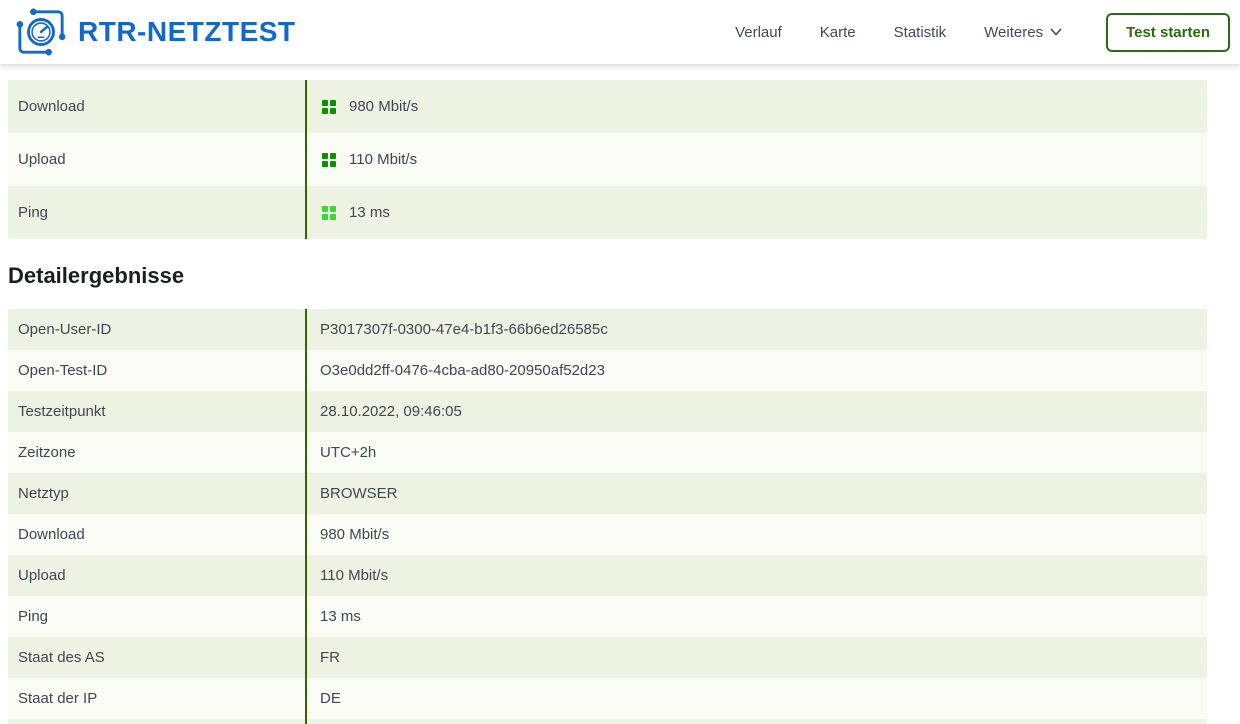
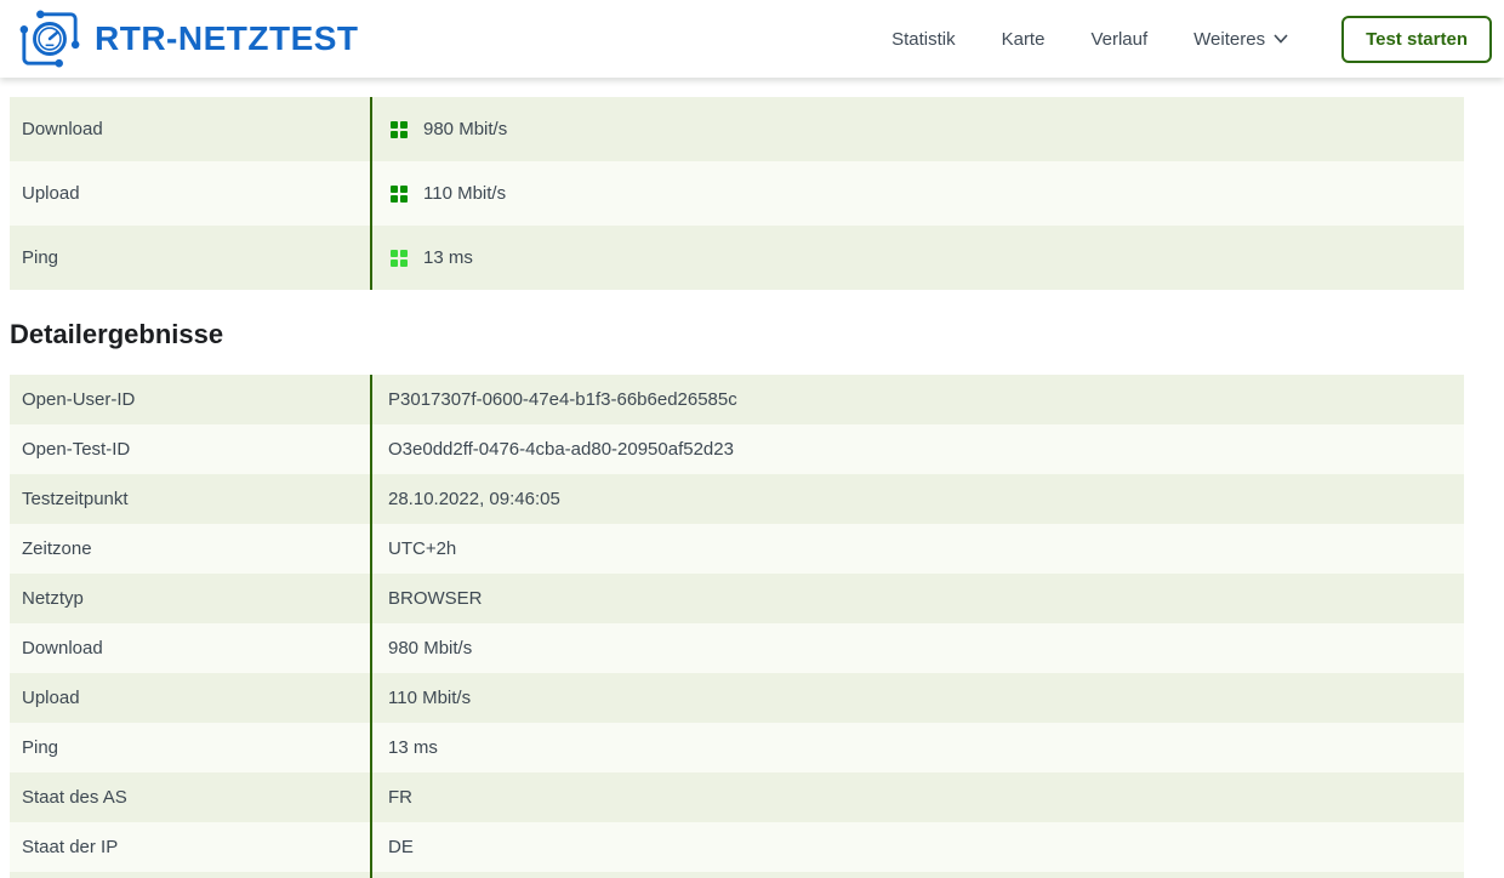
  RTR-NETZTEST
- Verlauf
+ Statistik
  Karte
- Statistik
+ Verlauf
  Weiteres
  Test starten
  Download
  980 Mbit/s
  Upload
  110 Mbit/s
  Ping
  13 ms
  Detailergebnisse
  Open-User-ID
- P3017307f-0300-47e4-b1f3-66b6ed26585c
+ P3017307f-0600-47e4-b1f3-66b6ed26585c
  Open-Test-ID
  O3e0dd2ff-0476-4cba-ad80-20950af52d23
  Testzeitpunkt
  28.10.2022, 09:46:05
  Zeitzone
  UTC+2h
  Netztyp
  BROWSER
  Download
  980 Mbit/s
  Upload
  110 Mbit/s
  Ping
  13 ms
  Staat des AS
  FR
  Staat der IP
  DE
